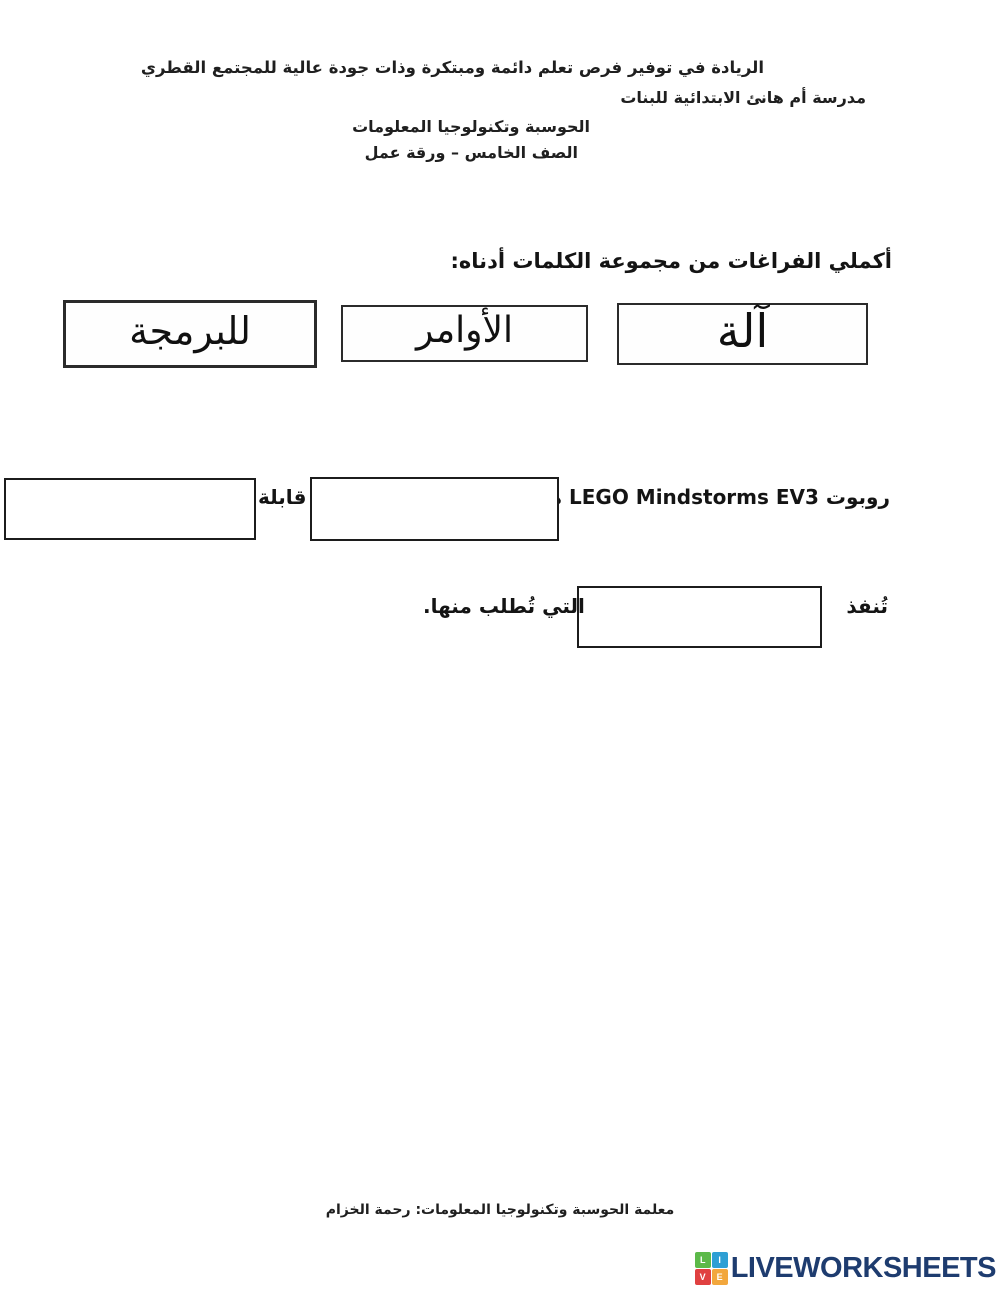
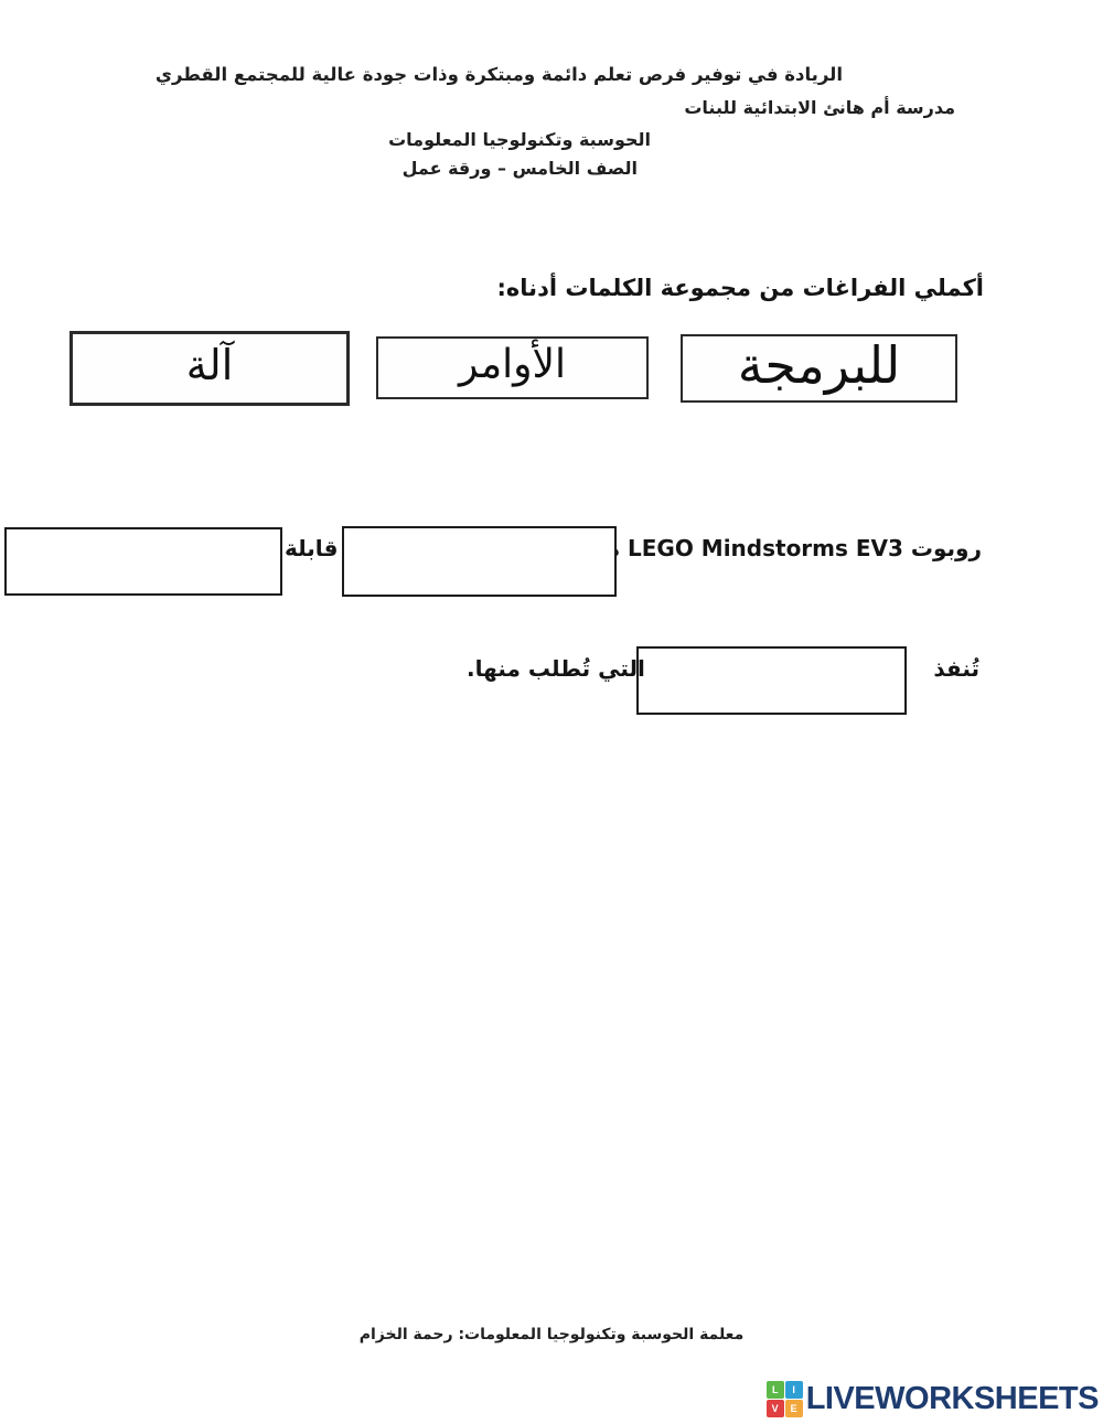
  الريادة في توفير فرص تعلم دائمة ومبتكرة وذات جودة عالية للمجتمع القطري
  مدرسة أم هانئ الابتدائية للبنات
  الحوسبة وتكنولوجيا المعلومات
  الصف الخامس – ورقة عمل
  أكملي الفراغات من مجموعة الكلمات أدناه:
- آلة
+ للبرمجة
  الأوامر
- للبرمجة
+ آلة
  روبوت LEGO Mindstorms EV3
  قابلة
  تُنفذ
  التي تُطلب منها.
  معلمة الحوسبة وتكنولوجيا المعلومات: رحمة الخزام
  L
  I
  V
  E
  LIVEWORKSHEETS
